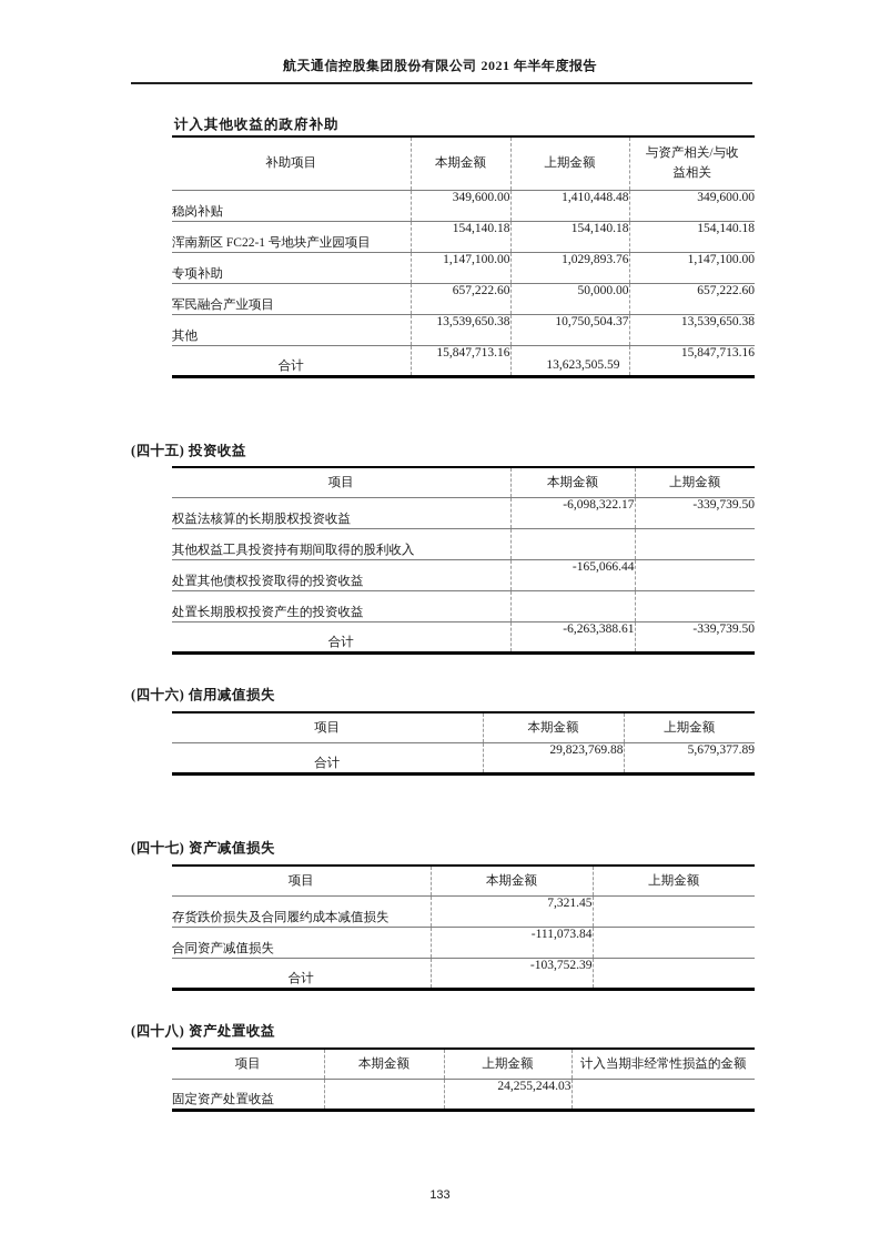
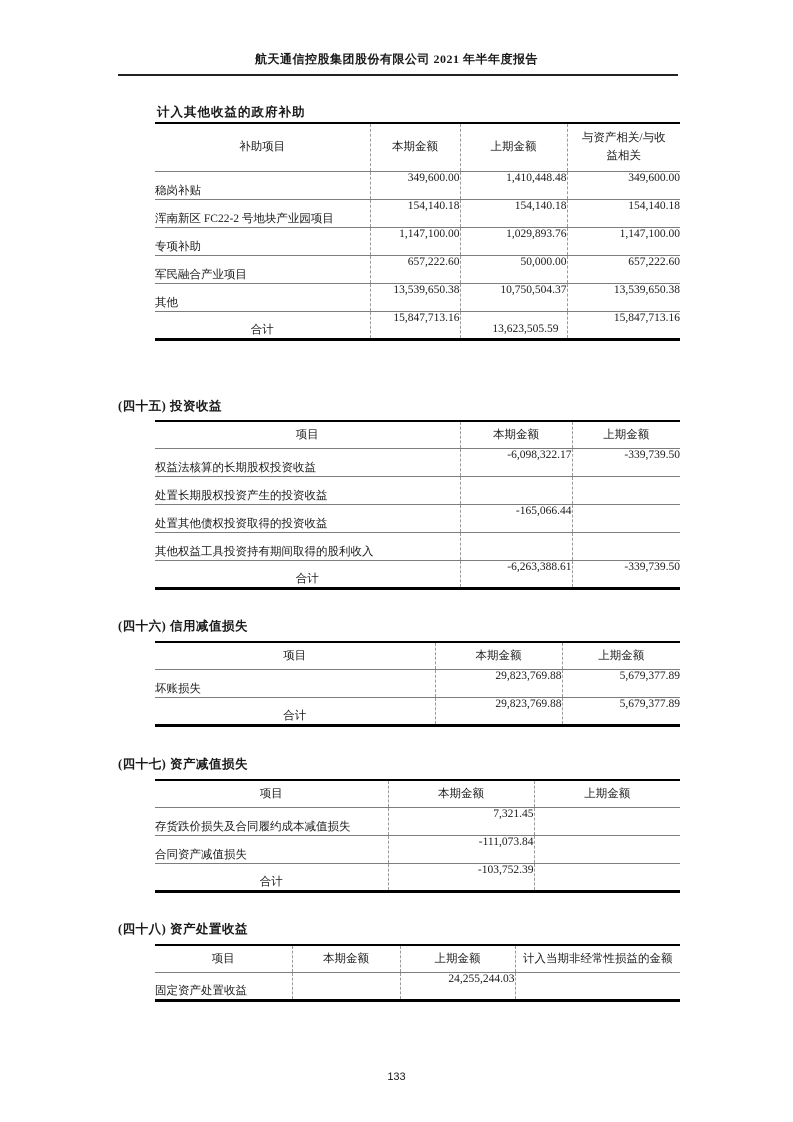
  航天通信控股集团股份有限公司 2021 年半年度报告
  计入其他收益的政府补助
  补助项目	本期金额	上期金额	与资产相关/与收益相关
  稳岗补贴	349,600.00	1,410,448.48	349,600.00
- 浑南新区 FC22-1 号地块产业园项目	154,140.18	154,140.18	154,140.18
+ 浑南新区 FC22-2 号地块产业园项目	154,140.18	154,140.18	154,140.18
  专项补助	1,147,100.00	1,029,893.76	1,147,100.00
  军民融合产业项目	657,222.60	50,000.00	657,222.60
  其他	13,539,650.38	10,750,504.37	13,539,650.38
  合计	15,847,713.16	13,623,505.59	15,847,713.16
  (四十五) 投资收益
  项目	本期金额	上期金额
  权益法核算的长期股权投资收益	-6,098,322.17	-339,739.50
- 其他权益工具投资持有期间取得的股利收入
+ 处置长期股权投资产生的投资收益
  处置其他债权投资取得的投资收益	-165,066.44
- 处置长期股权投资产生的投资收益
+ 其他权益工具投资持有期间取得的股利收入
  合计	-6,263,388.61	-339,739.50
  (四十六) 信用减值损失
  项目	本期金额	上期金额
+ 坏账损失	29,823,769.88	5,679,377.89
  合计	29,823,769.88	5,679,377.89
  (四十七) 资产减值损失
  项目	本期金额	上期金额
  存货跌价损失及合同履约成本减值损失	7,321.45
  合同资产减值损失	-111,073.84
  合计	-103,752.39
  (四十八) 资产处置收益
  项目	本期金额	上期金额	计入当期非经常性损益的金额
  固定资产处置收益		24,255,244.03
  133
